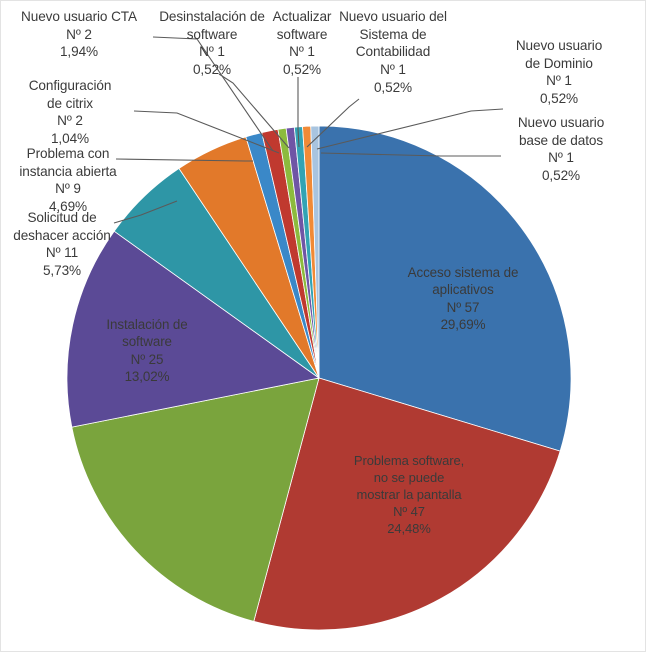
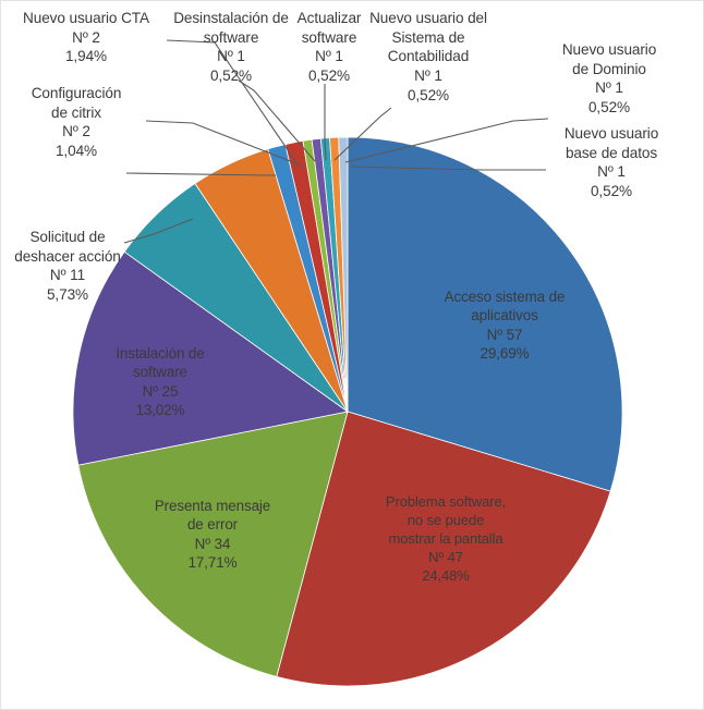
  Nuevo usuario CTA
  Nº 2
  1,94%
  Configuración
  de citrix
  Nº 2
  1,04%
- Problema con
- instancia abierta
- Nº 9
- 4,69%
  Solicitud de
  deshacer acción
  Nº 11
  5,73%
  Desinstalación de
  software
  Nº 1
  0,52%
  Actualizar
  software
  Nº 1
  0,52%
  Nuevo usuario del
  Sistema de
  Contabilidad
  Nº 1
  0,52%
  Nuevo usuario
  de Dominio
  Nº 1
  0,52%
  Nuevo usuario
  base de datos
  Nº 1
  0,52%
  Acceso sistema de
  aplicativos
  Nº 57
  29,69%
  Problema software,
  no se puede
  mostrar la pantalla
  Nº 47
  24,48%
+ Presenta mensaje
+ de error
+ Nº 34
+ 17,71%
  Instalación de
  software
  Nº 25
  13,02%
